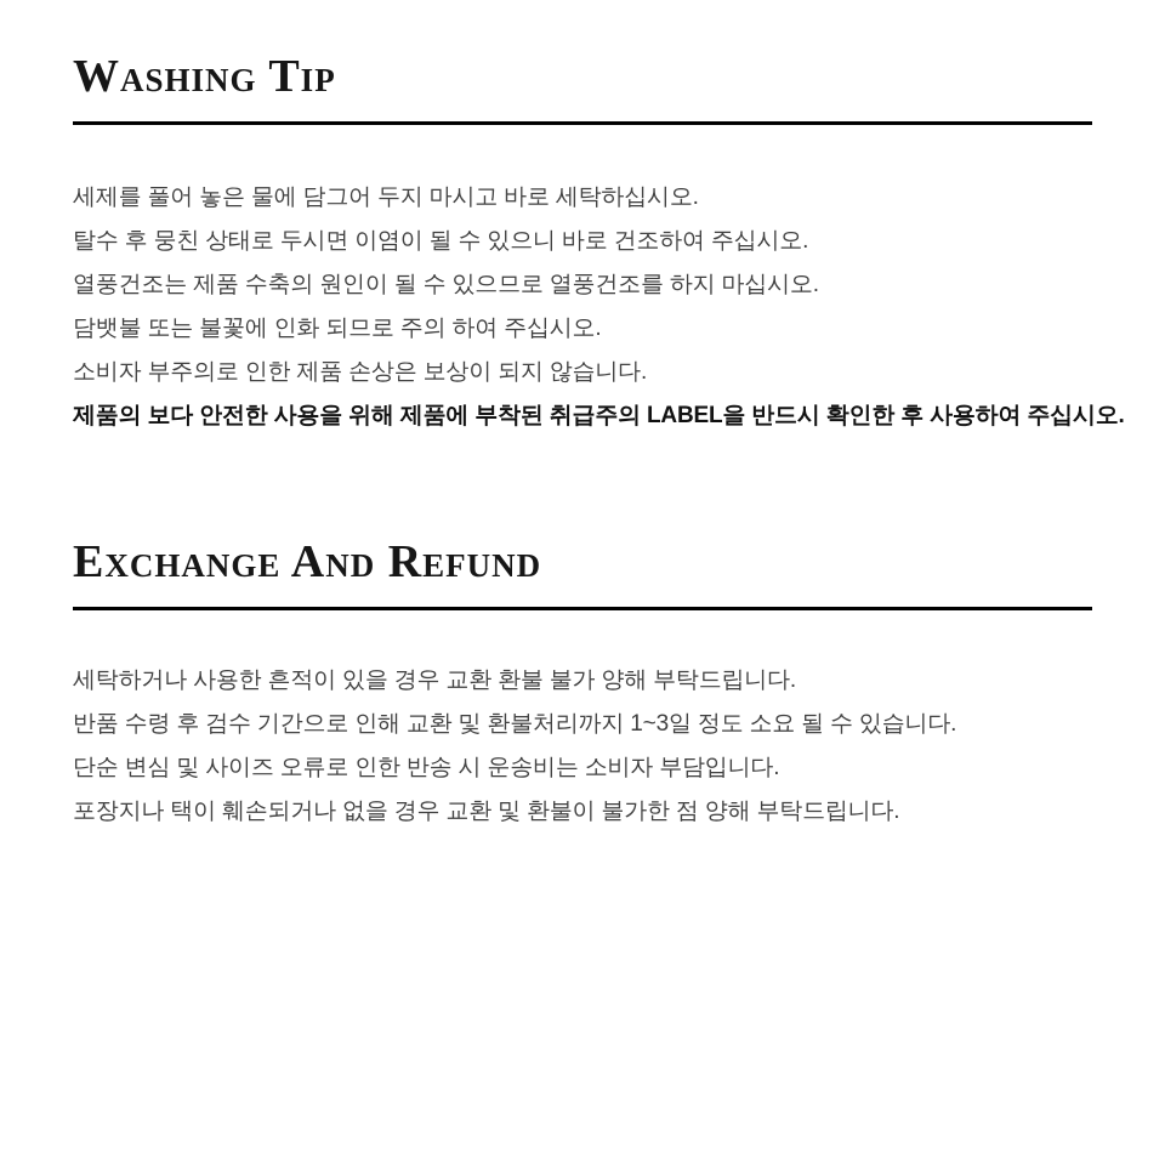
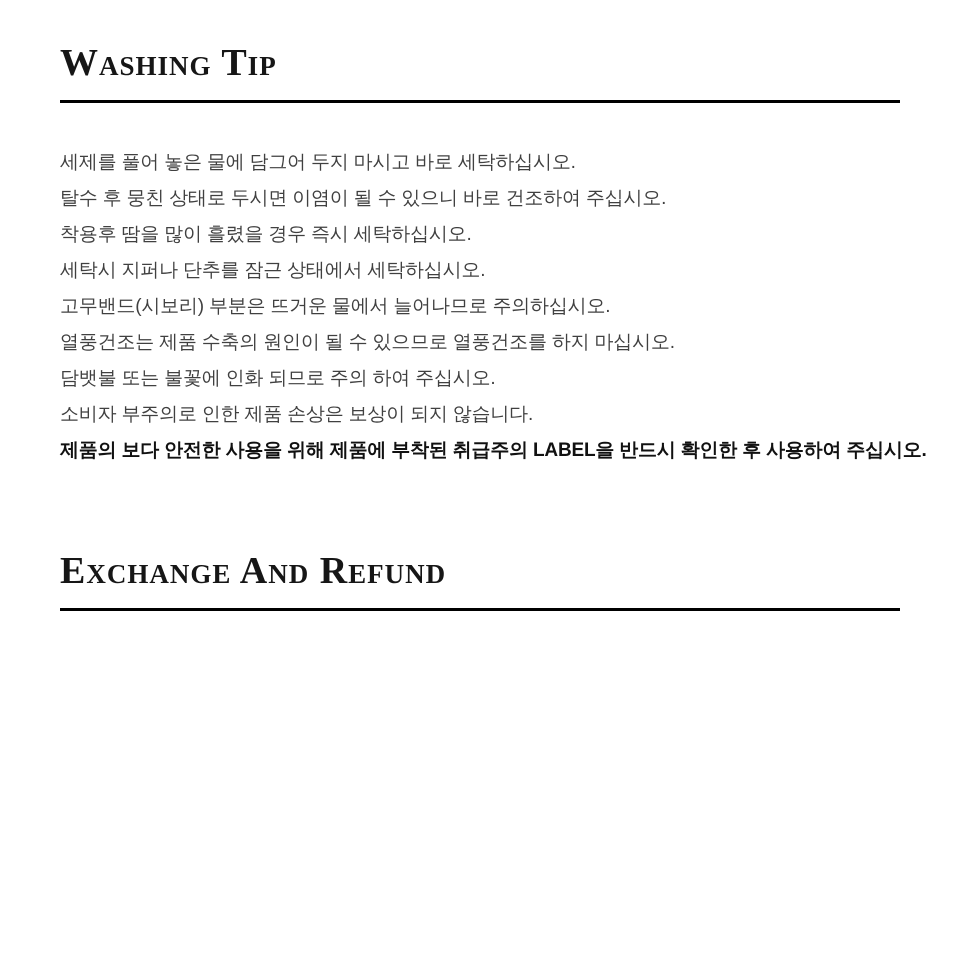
  Washing Tip
  세제를 풀어 놓은 물에 담그어 두지 마시고 바로 세탁하십시오.
  탈수 후 뭉친 상태로 두시면 이염이 될 수 있으니 바로 건조하여 주십시오.
+ 착용후 땀을 많이 흘렸을 경우 즉시 세탁하십시오.
+ 세탁시 지퍼나 단추를 잠근 상태에서 세탁하십시오.
+ 고무밴드(시보리) 부분은 뜨거운 물에서 늘어나므로 주의하십시오.
  열풍건조는 제품 수축의 원인이 될 수 있으므로 열풍건조를 하지 마십시오.
  담뱃불 또는 불꽃에 인화 되므로 주의 하여 주십시오.
  소비자 부주의로 인한 제품 손상은 보상이 되지 않습니다.
  제품의 보다 안전한 사용을 위해 제품에 부착된 취급주의 LABEL을 반드시 확인한 후 사용하여 주십시오.
  Exchange And Refund
- 세탁하거나 사용한 흔적이 있을 경우 교환 환불 불가 양해 부탁드립니다.
- 반품 수령 후 검수 기간으로 인해 교환 및 환불처리까지 1~3일 정도 소요 될 수 있습니다.
- 단순 변심 및 사이즈 오류로 인한 반송 시 운송비는 소비자 부담입니다.
- 포장지나 택이 훼손되거나 없을 경우 교환 및 환불이 불가한 점 양해 부탁드립니다.
